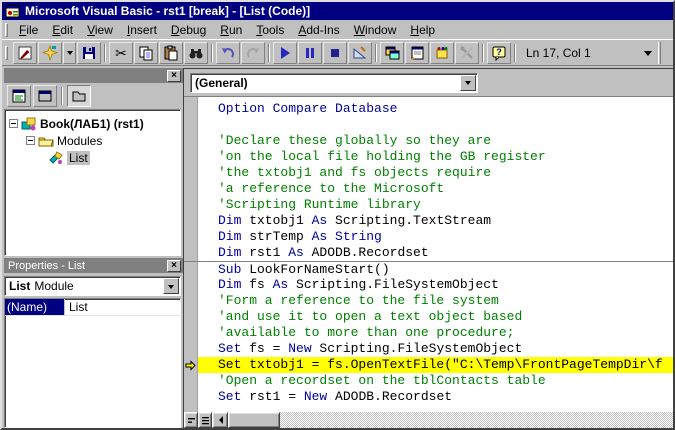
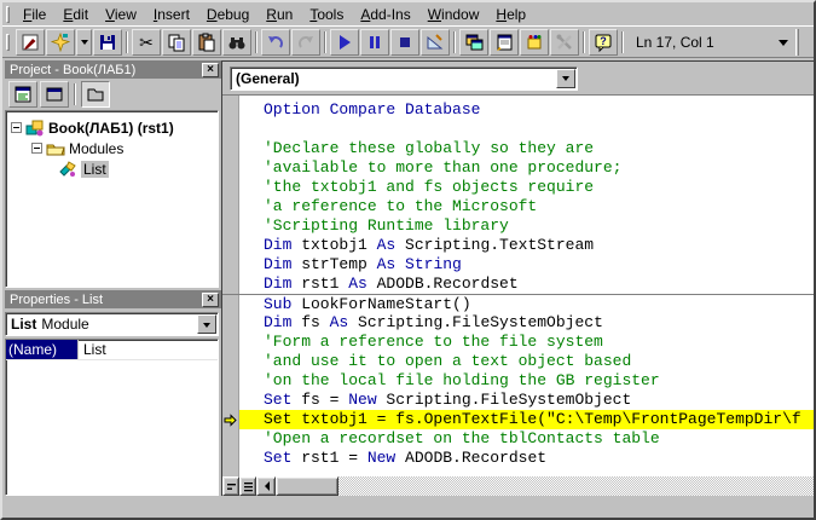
- Microsoft Visual Basic - rst1 [break] - [List (Code)]
  File
  Edit
  View
  Insert
  Debug
  Run
  Tools
  Add-Ins
  Window
  Help
  ✂
  ?
  Ln 17, Col 1
+ Project - Book(ЛАБ1)
  ×
  Book(ЛАБ1) (rst1)
  Modules
  List
  Properties - List
  ×
  List
  Module
  (Name)
  List
  (General)
  Option Compare Database
  'Declare these globally so they are
- 'on the local file holding the GB register
+ 'available to more than one procedure;
  'the txtobj1 and fs objects require
  'a reference to the Microsoft
  'Scripting Runtime library
  Dim txtobj1 As Scripting.TextStream
  Dim strTemp As String
  Dim rst1 As ADODB.Recordset
  Sub LookForNameStart()
  Dim fs As Scripting.FileSystemObject
  'Form a reference to the file system
  'and use it to open a text object based
- 'available to more than one procedure;
+ 'on the local file holding the GB register
  Set fs = New Scripting.FileSystemObject
  Set txtobj1 = fs.OpenTextFile("C:\Temp\FrontPageTempDir\f
  'Open a recordset on the tblContacts table
  Set rst1 = New ADODB.Recordset
